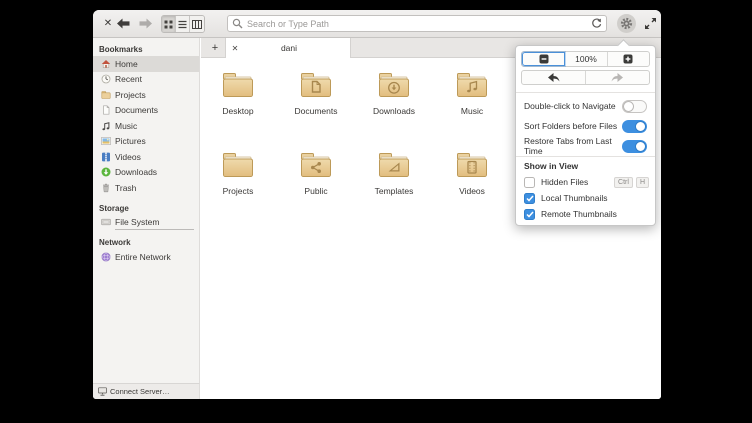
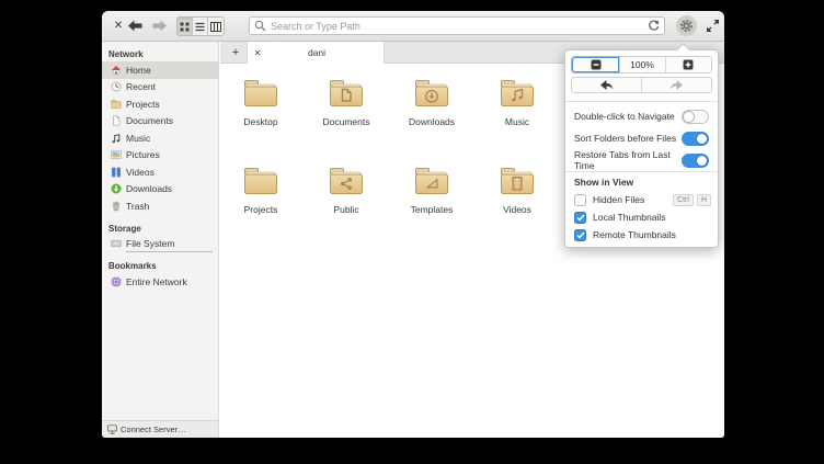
  ✕
  Search or Type Path
- Bookmarks
+ Network
  Home
  Recent
  Projects
  Documents
  Music
  Pictures
  Videos
  Downloads
  Trash
  Storage
  File System
- Network
+ Bookmarks
  Entire Network
  Connect Server…
  +
  ✕
  dani
  Desktop
  Documents
  Downloads
  Music
  Projects
  Public
  Templates
  Videos
  100%
  Double-click to Navigate
  Sort Folders before Files
  Restore Tabs from Last Time
  Show in View
  Hidden Files
  Local Thumbnails
  Remote Thumbnails
